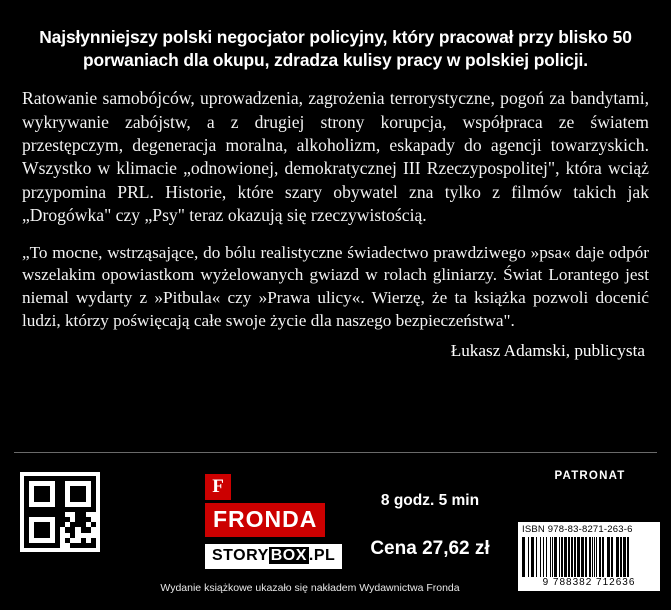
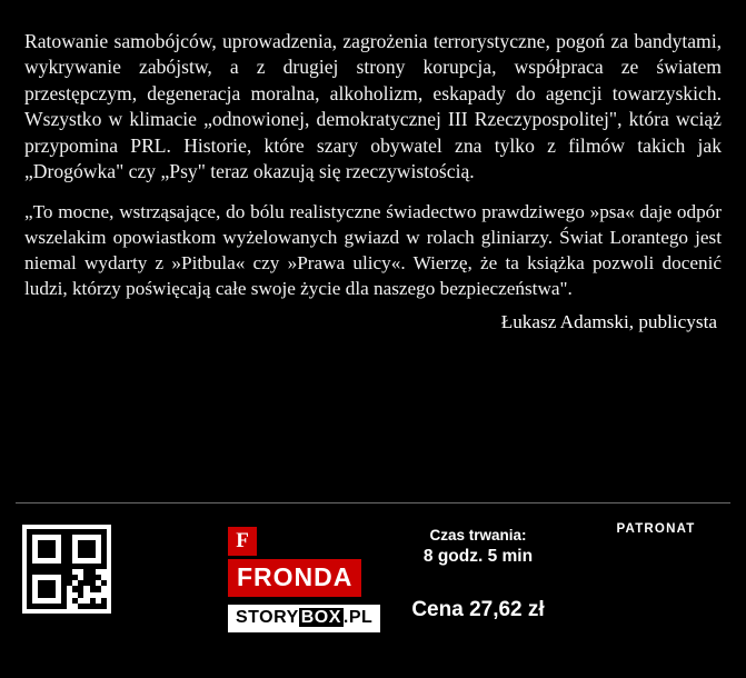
- Najsłynniejszy polski negocjator policyjny, który pracował przy blisko 50 porwaniach dla okupu, zdradza kulisy pracy w polskiej policji.
  Ratowanie samobójców, uprowadzenia, zagrożenia terrorystyczne, pogoń za bandytami, wykrywanie zabójstw, a z drugiej strony korupcja, współpraca ze światem przestępczym, degeneracja moralna, alkoholizm, eskapady do agencji towarzyskich. Wszystko w klimacie „odnowionej, demokratycznej III Rzeczypospolitej", która wciąż przypomina PRL. Historie, które szary obywatel zna tylko z filmów takich jak „Drogówka" czy „Psy" teraz okazują się rzeczywistością.
  „To mocne, wstrząsające, do bólu realistyczne świadectwo prawdziwego »psa« daje odpór wszelakim opowiastkom wyżelowanych gwiazd w rolach gliniarzy. Świat Lorantego jest niemal wydarty z »Pitbula« czy »Prawa ulicy«. Wierzę, że ta książka pozwoli docenić ludzi, którzy poświęcają całe swoje życie dla naszego bezpieczeństwa".
  Łukasz Adamski, publicysta
  F
  FRONDA
  STORYBOX.PL
+ Czas trwania:
  8 godz. 5 min
  Cena 27,62 zł
  PATRONAT
- ISBN 978-83-8271-263-6
- 9 788382 712636
- Wydanie książkowe ukazało się nakładem Wydawnictwa Fronda
